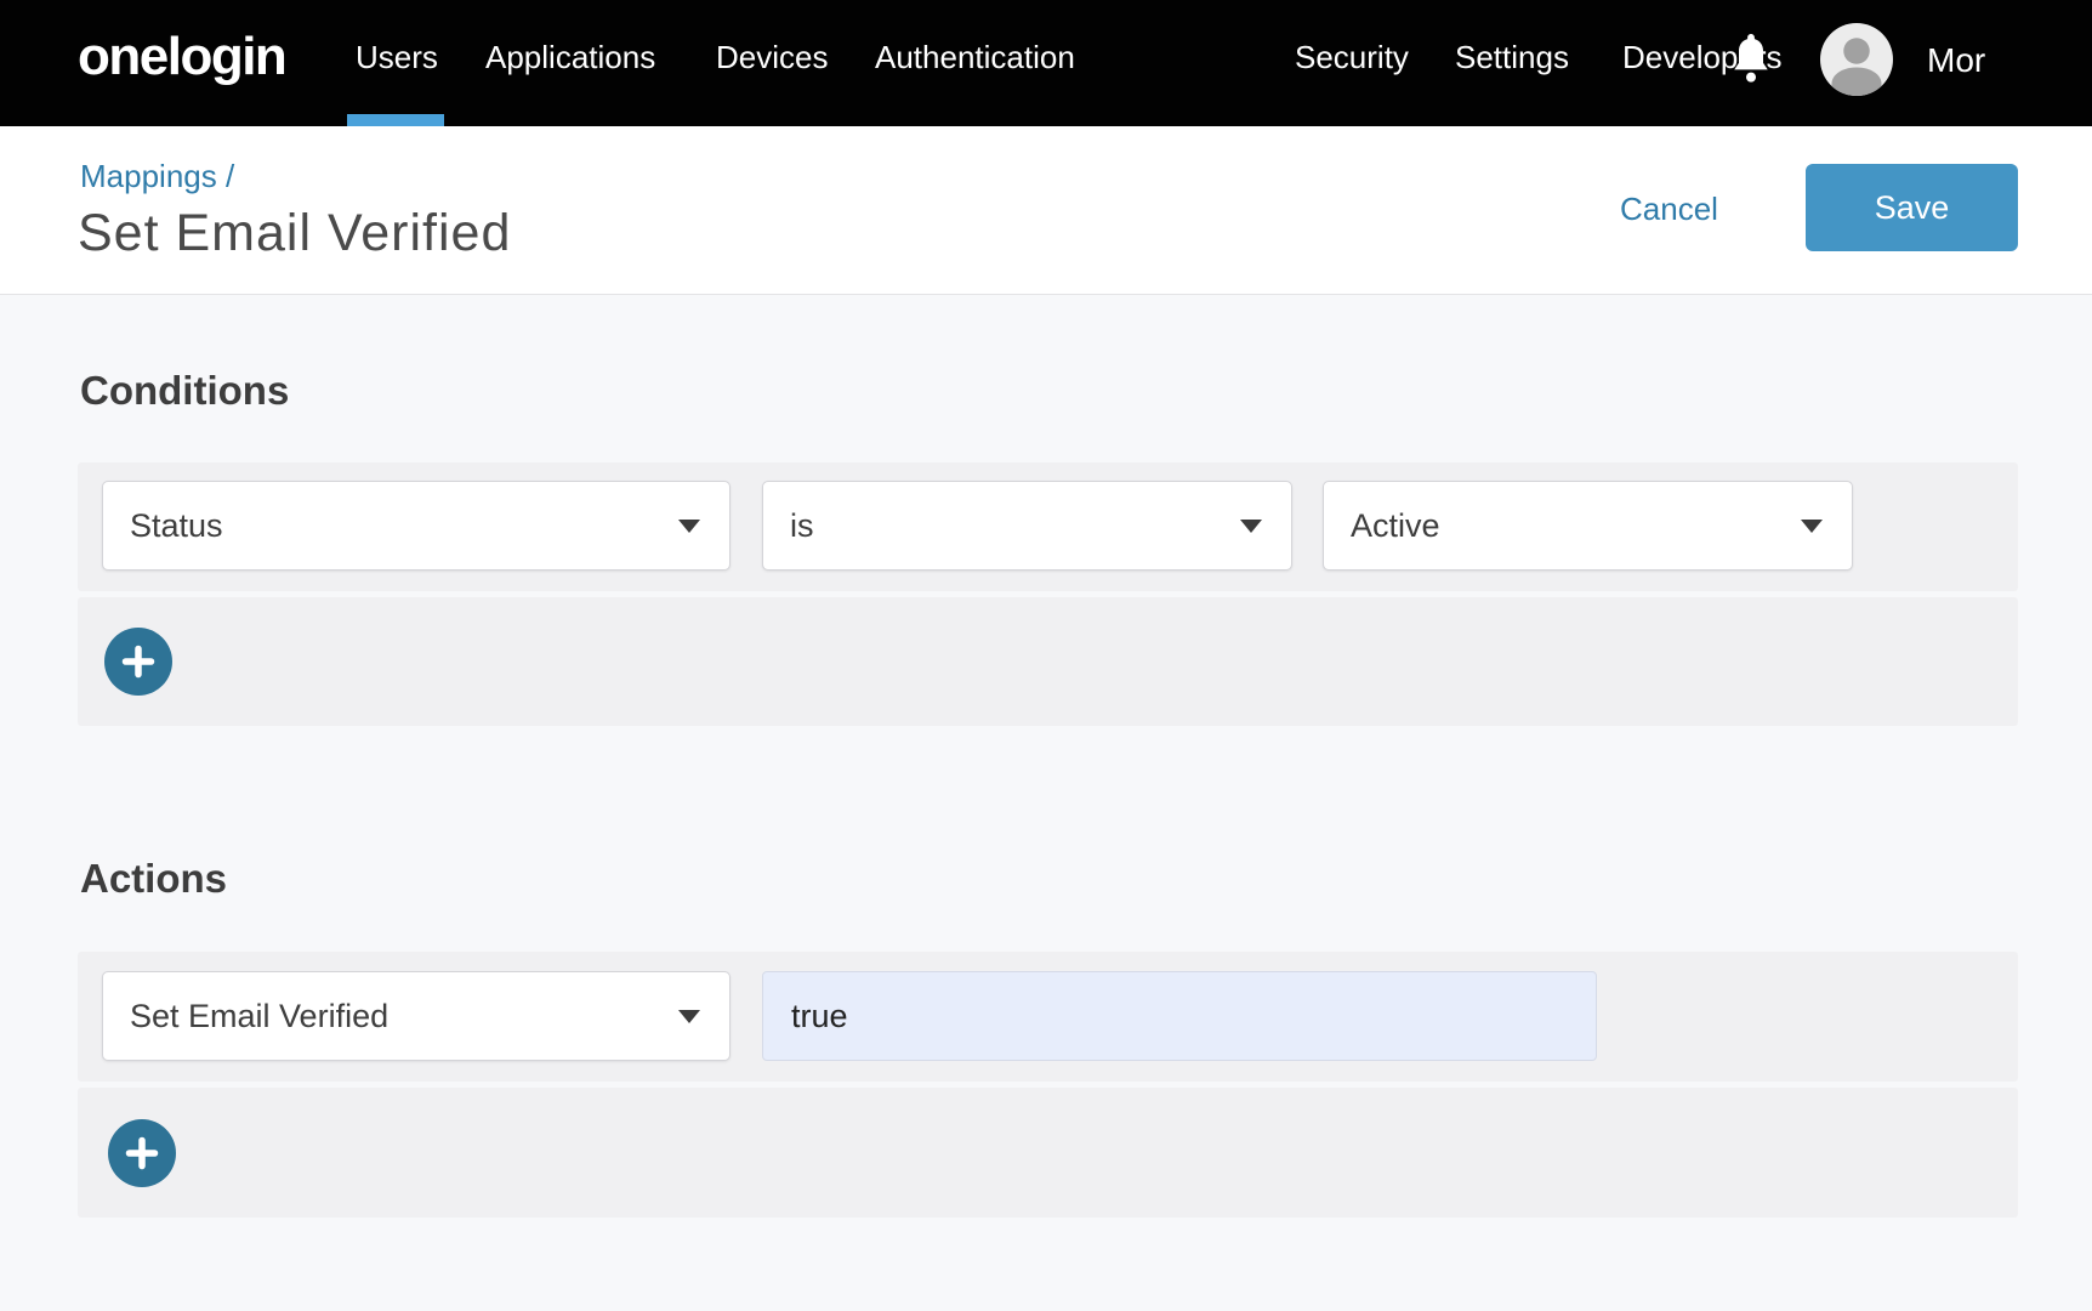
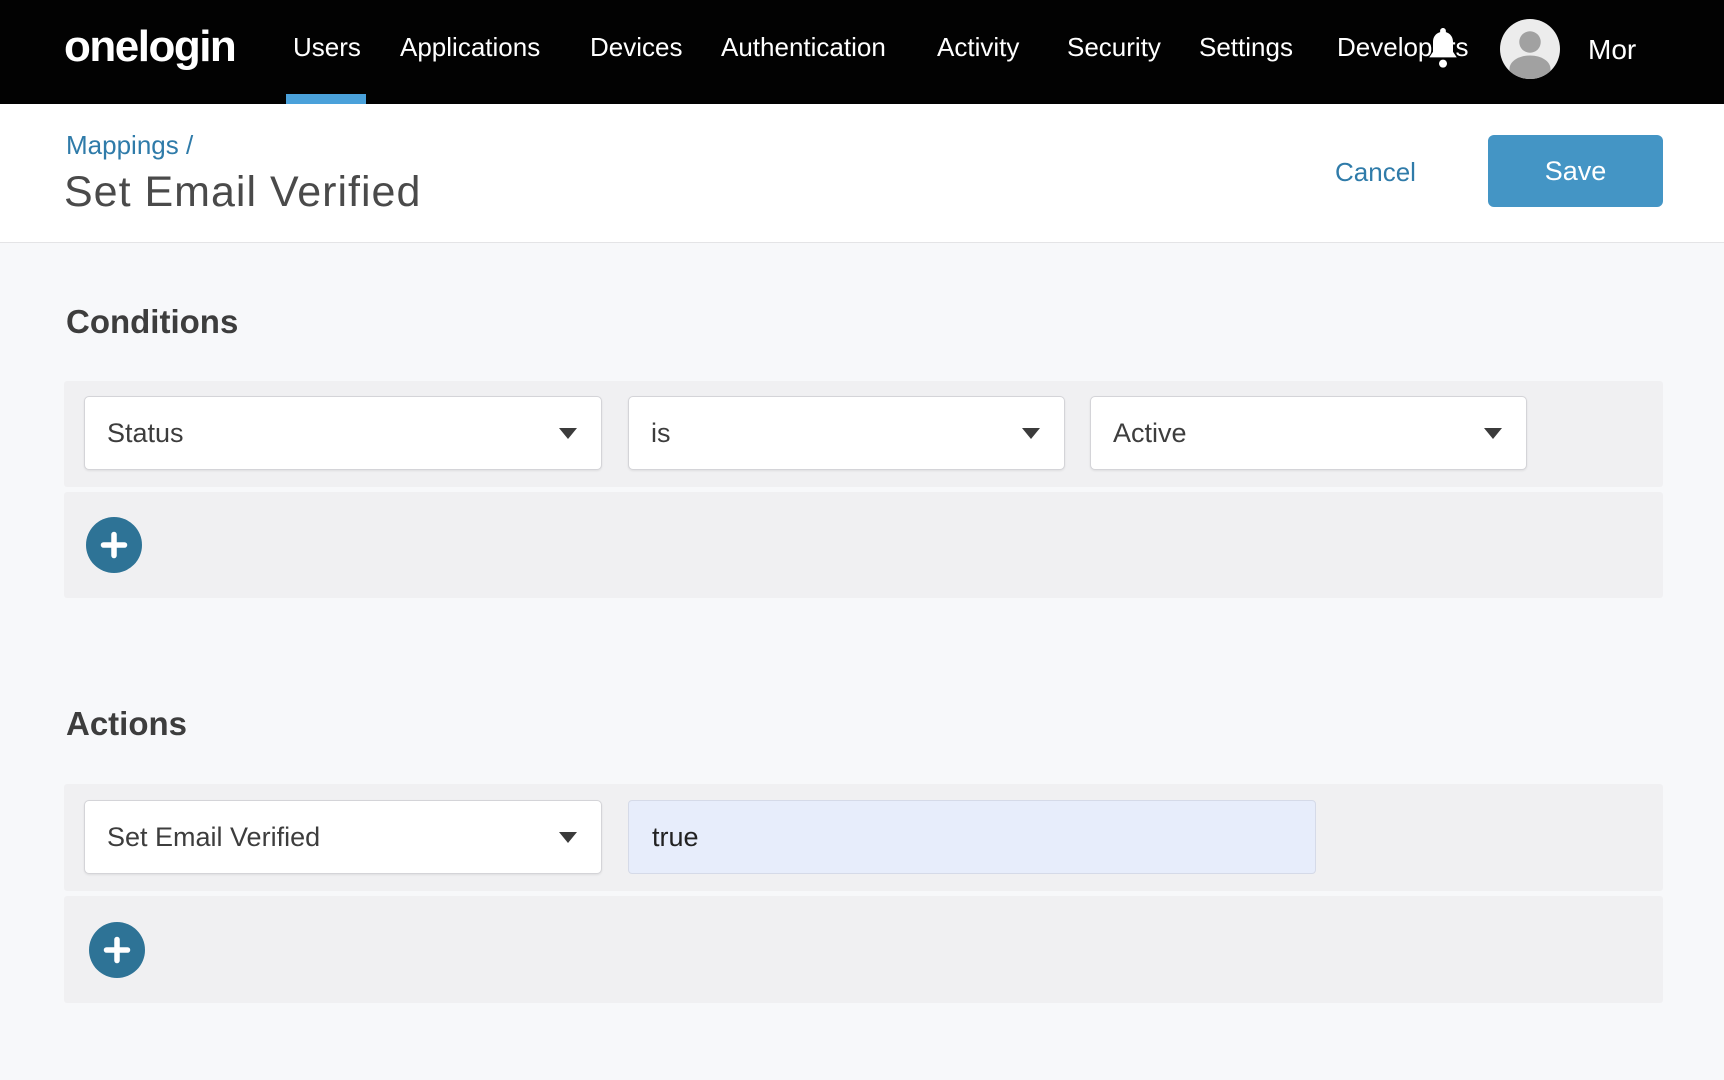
  onelogin
  Users
  Applications
  Devices
  Authentication
+ Activity
  Security
  Settings
  Develops
  Mor
  Mappings /
  Set Email Verified
  Cancel
  Save
  Conditions
  Status
  is
  Active
  Actions
  Set Email Verified
  true
